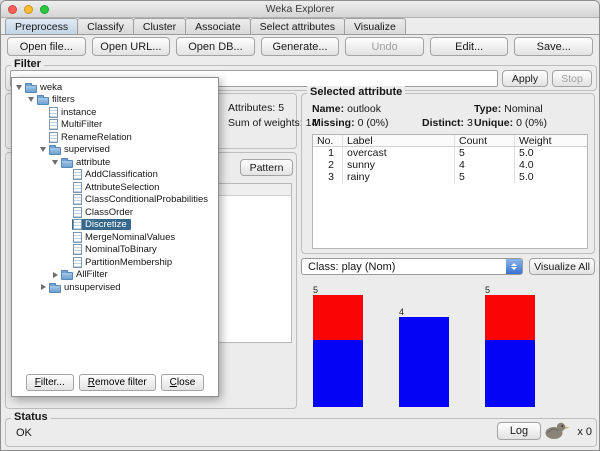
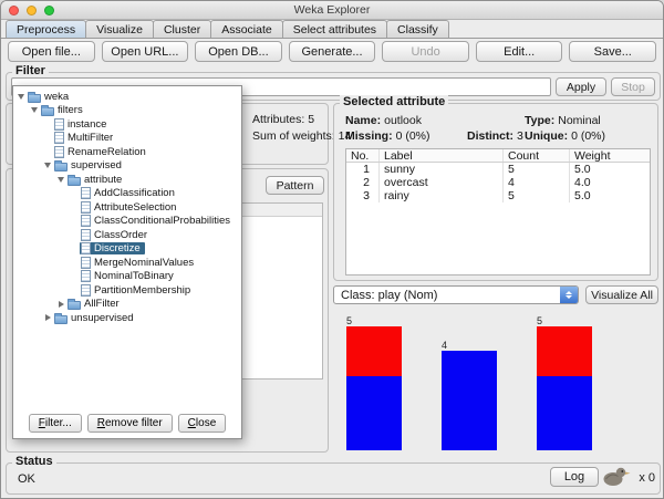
  Weka Explorer
  Preprocess
- Classify
+ Visualize
  Cluster
  Associate
  Select attributes
- Visualize
+ Classify
  Open file...
  Open URL...
  Open DB...
  Generate...
  Undo
  Edit...
  Save...
  Filter
  Apply
  Stop
  Attributes: 5
  Sum of weights: 14
  Pattern
  Selected attribute
  Name: outlook
  Type: Nominal
  Missing: 0 (0%)
  Distinct: 3
  Unique: 0 (0%)
  No.
  Label
  Count
  Weight
  1
- overcast
+ sunny
  5
  5.0
  2
- sunny
+ overcast
  4
  4.0
  3
  rainy
  5
  5.0
  Class: play (Nom)
  Visualize All
  5
  4
  5
  Status
  OK
  Log
  x 0
  weka
  filters
  instance
  MultiFilter
  RenameRelation
  supervised
  attribute
  AddClassification
  AttributeSelection
  ClassConditionalProbabilities
  ClassOrder
  Discretize
  MergeNominalValues
  NominalToBinary
  PartitionMembership
  AllFilter
  unsupervised
  Filter...
  Remove filter
  Close
